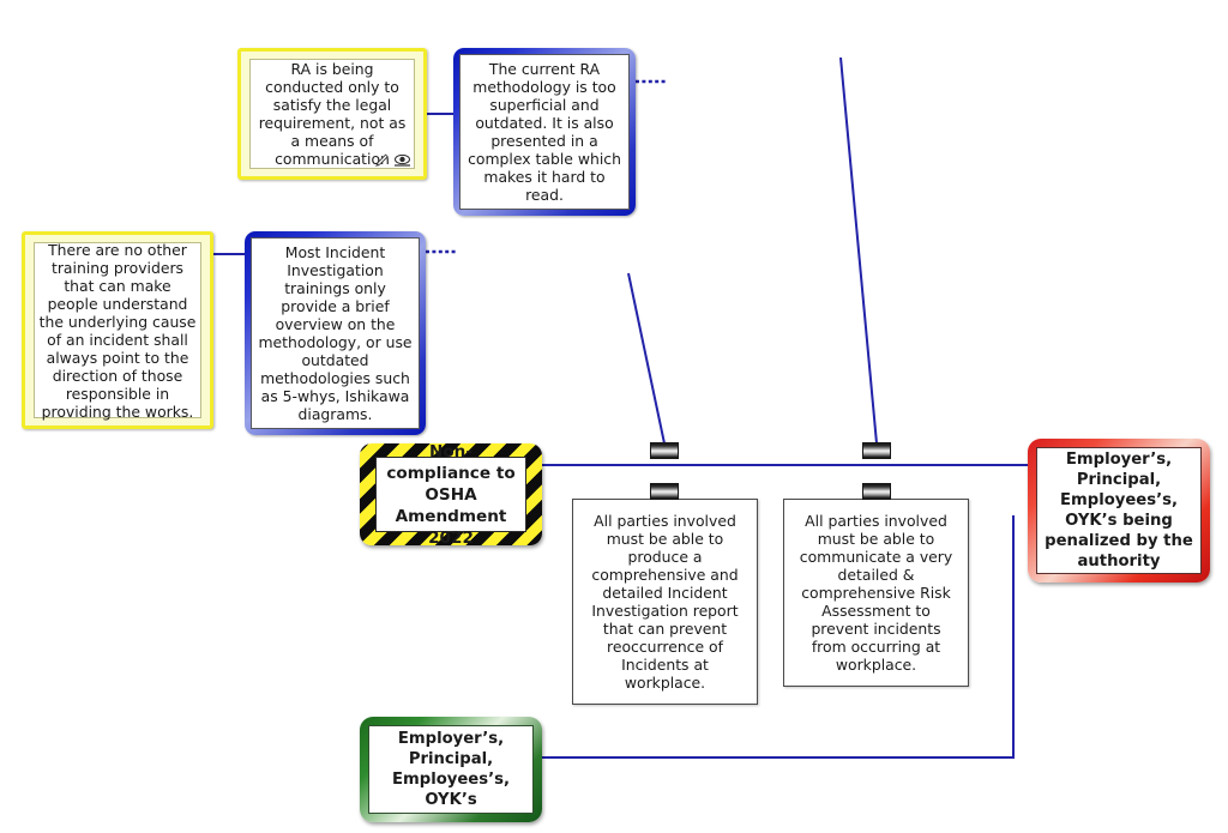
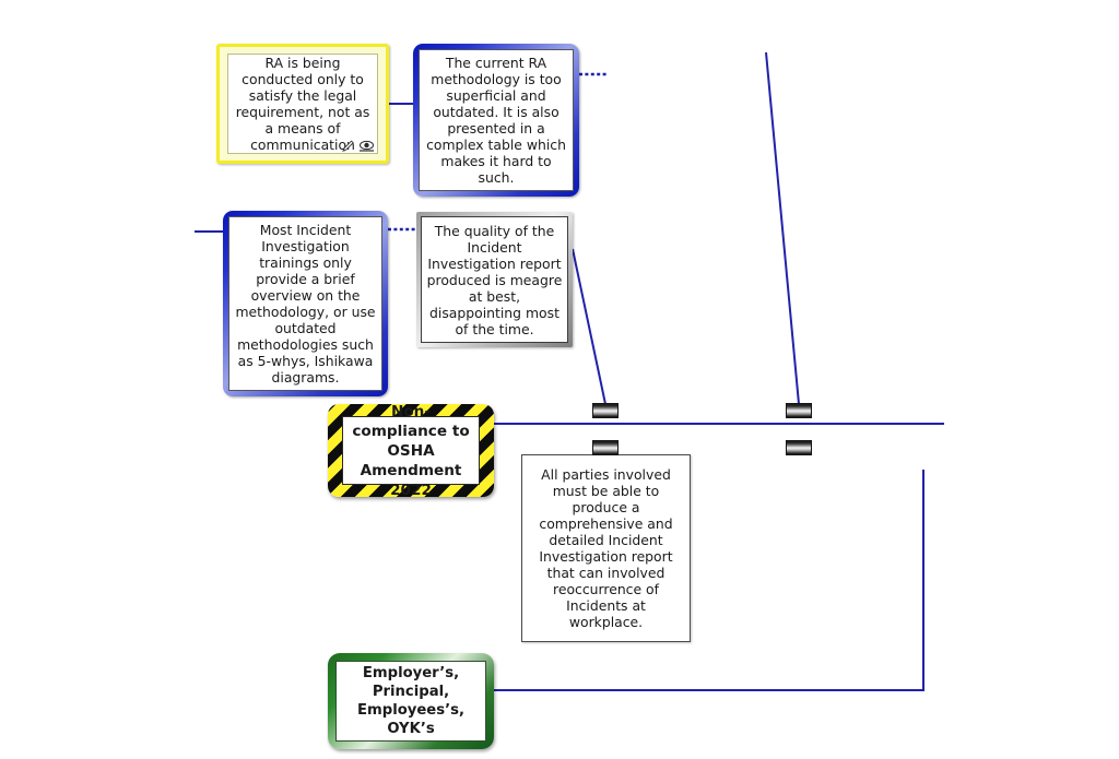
  RA is being conducted only to satisfy the legal requirement, not as a means of communicatio
- The current RA methodology is too superficial and outdated. It is also presented in a complex table which makes it hard to read.
+ The current RA methodology is too superficial and outdated. It is also presented in a complex table which makes it hard to such.
- There are no other training providers that can make people understand the underlying cause of an incident shall always point to the direction of those responsible in providing the works.
  Most Incident Investigation trainings only provide a brief overview on the methodology, or use outdated methodologies such as 5-whys, Ishikawa diagrams.
+ The quality of the Incident Investigation report produced is meagre at best, disappointing most of the time.
  Non-compliance to OSHA Amendment 2022
- All parties involved must be able to produce a comprehensive and detailed Incident Investigation report that can prevent reoccurrence of Incidents at workplace.
+ All parties involved must be able to produce a comprehensive and detailed Incident Investigation report that can involved reoccurrence of Incidents at workplace.
- All parties involved must be able to communicate a very detailed & comprehensive Risk Assessment to prevent incidents from occurring at workplace.
- Employer’s, Principal, Employees’s, OYK’s being penalized by the authority
  Employer’s, Principal, Employees’s, OYK’s
